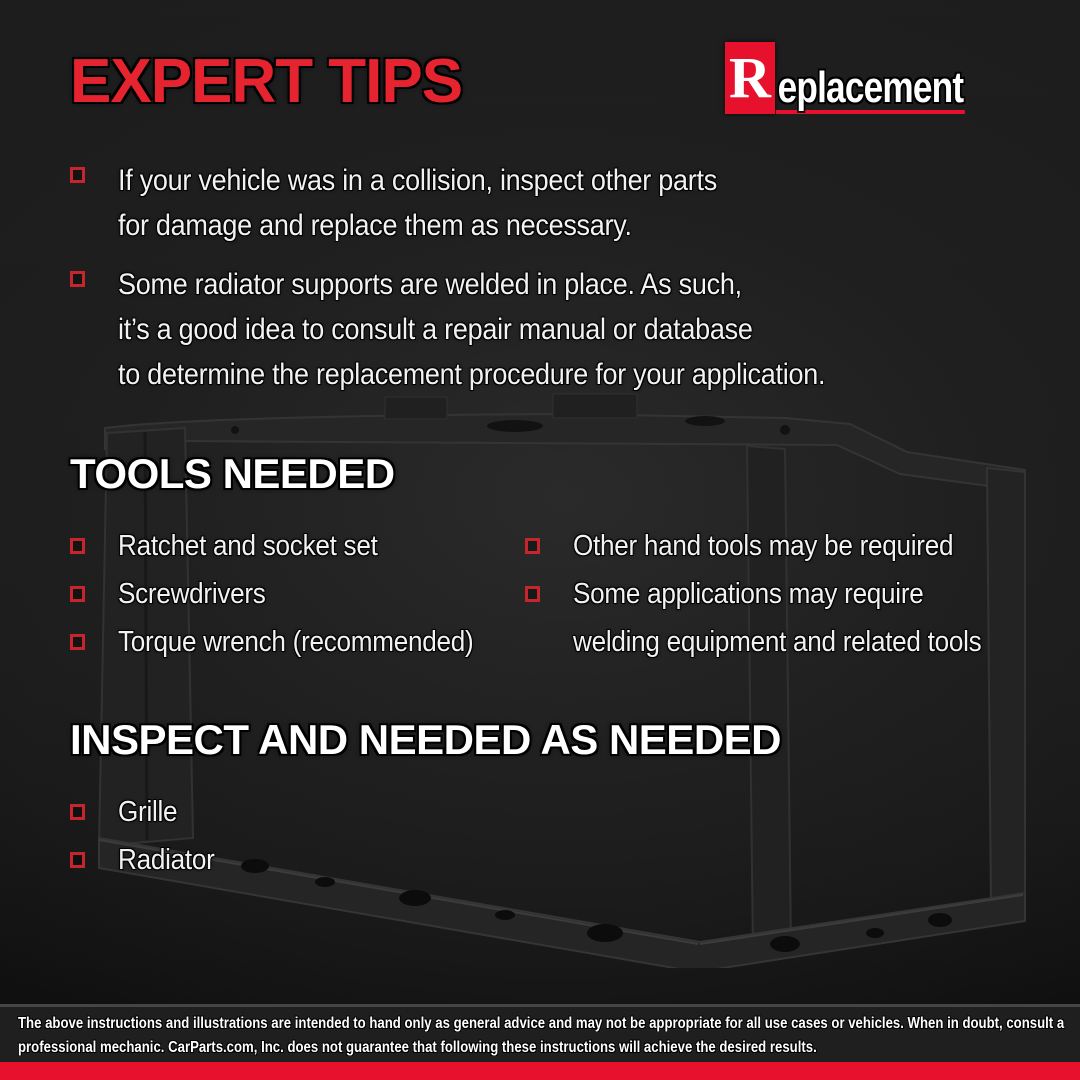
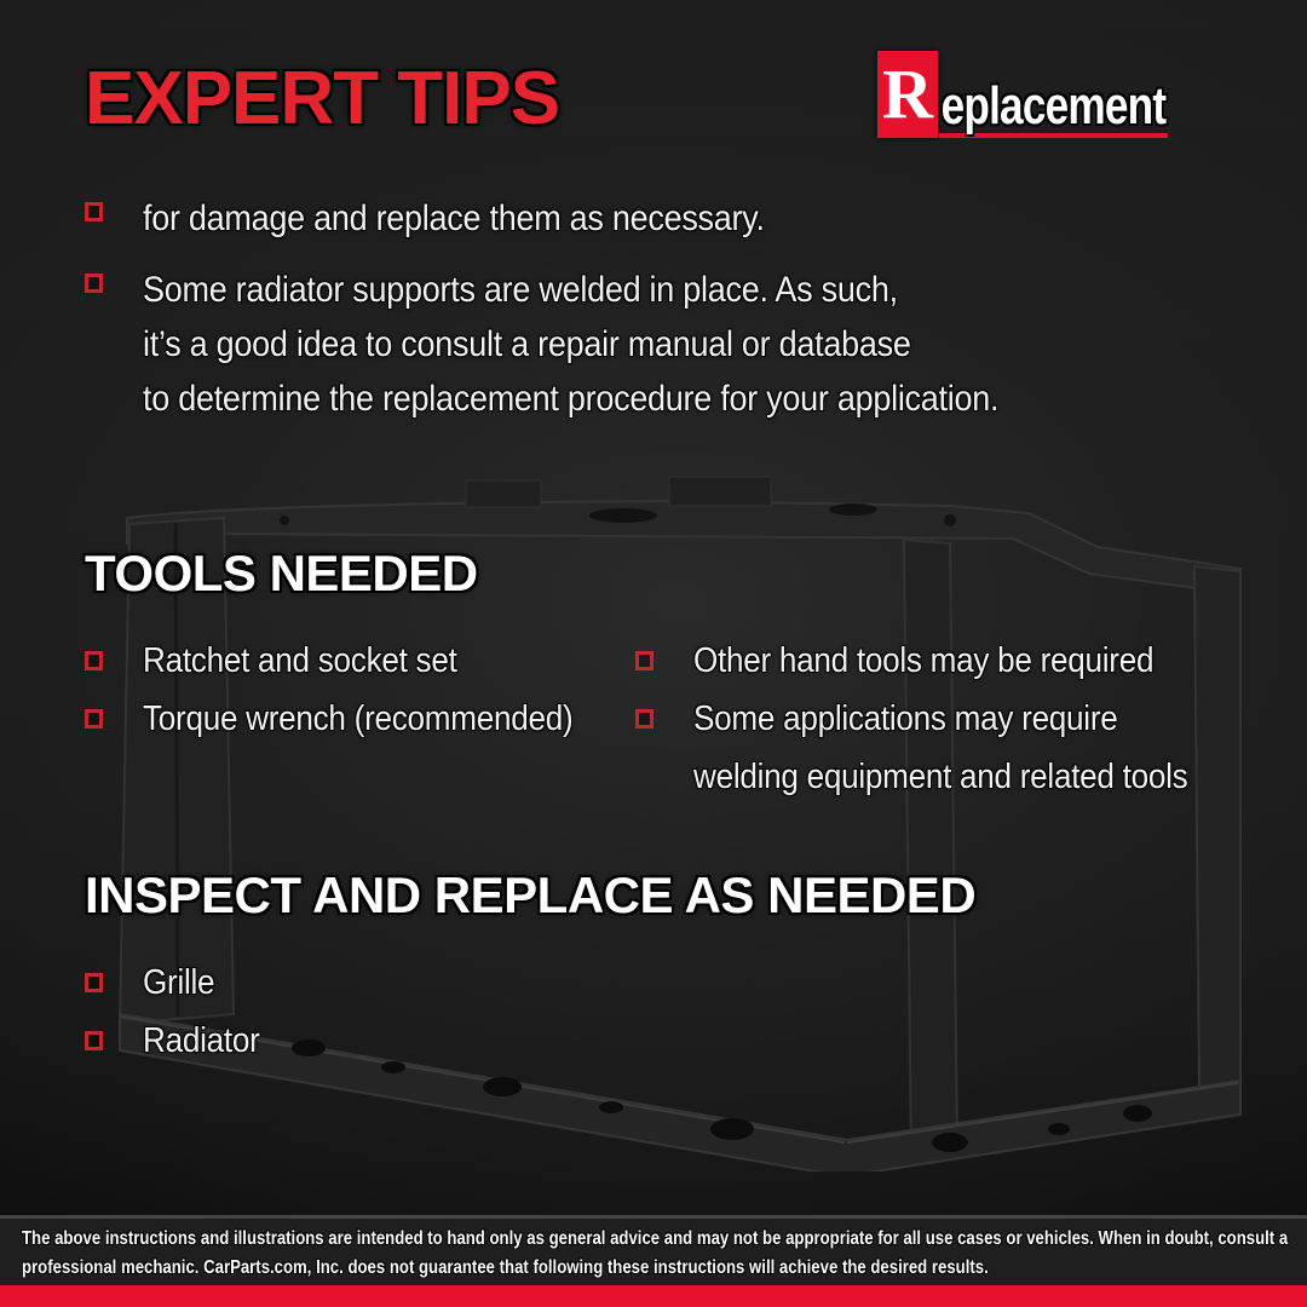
  EXPERT TIPS
  R
  eplacement
- If your vehicle was in a collision, inspect other parts
  for damage and replace them as necessary.
  Some radiator supports are welded in place. As such,
  it’s a good idea to consult a repair manual or database
  to determine the replacement procedure for your application.
  TOOLS NEEDED
  Ratchet and socket set
- Screwdrivers
  Torque wrench (recommended)
  Other hand tools may be required
  Some applications may require
  welding equipment and related tools
- INSPECT AND NEEDED AS NEEDED
+ INSPECT AND REPLACE AS NEEDED
  Grille
  Radiator
  The above instructions and illustrations are intended to hand only as general advice and may not be appropriate for all use cases or vehicles. When in doubt, consult a
  professional mechanic. CarParts.com, Inc. does not guarantee that following these instructions will achieve the desired results.
